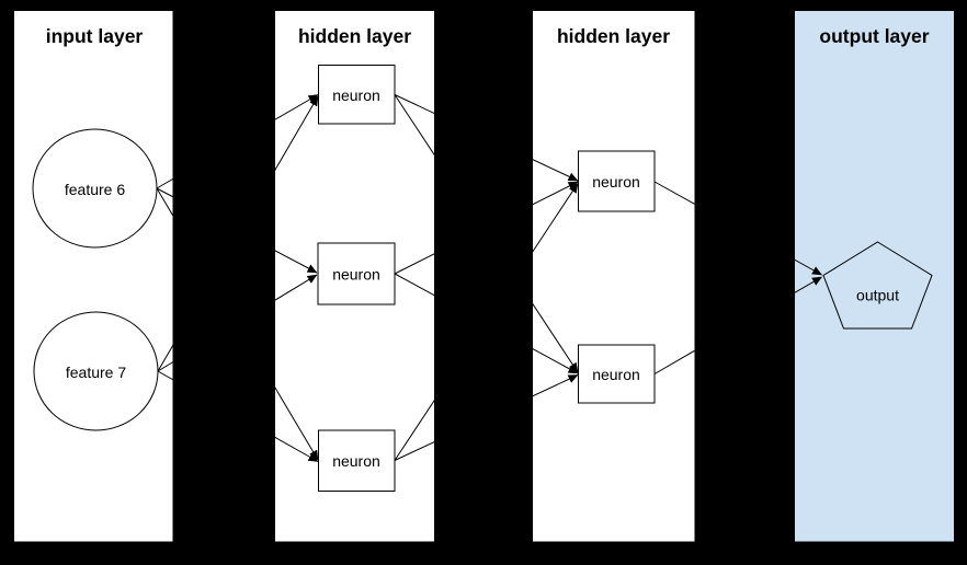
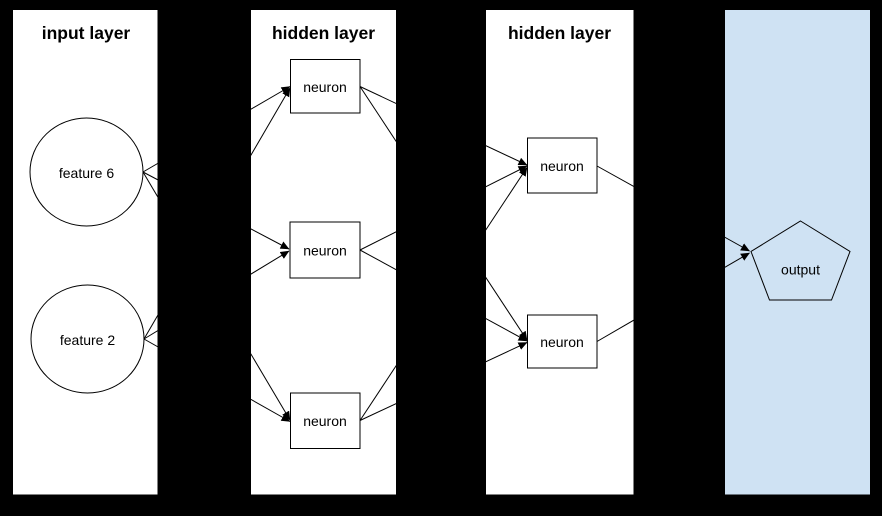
  input layer
  hidden layer
  hidden layer
- output layer
  feature 6
- feature 7
+ feature 2
  neuron
  neuron
  neuron
  neuron
  neuron
  output
